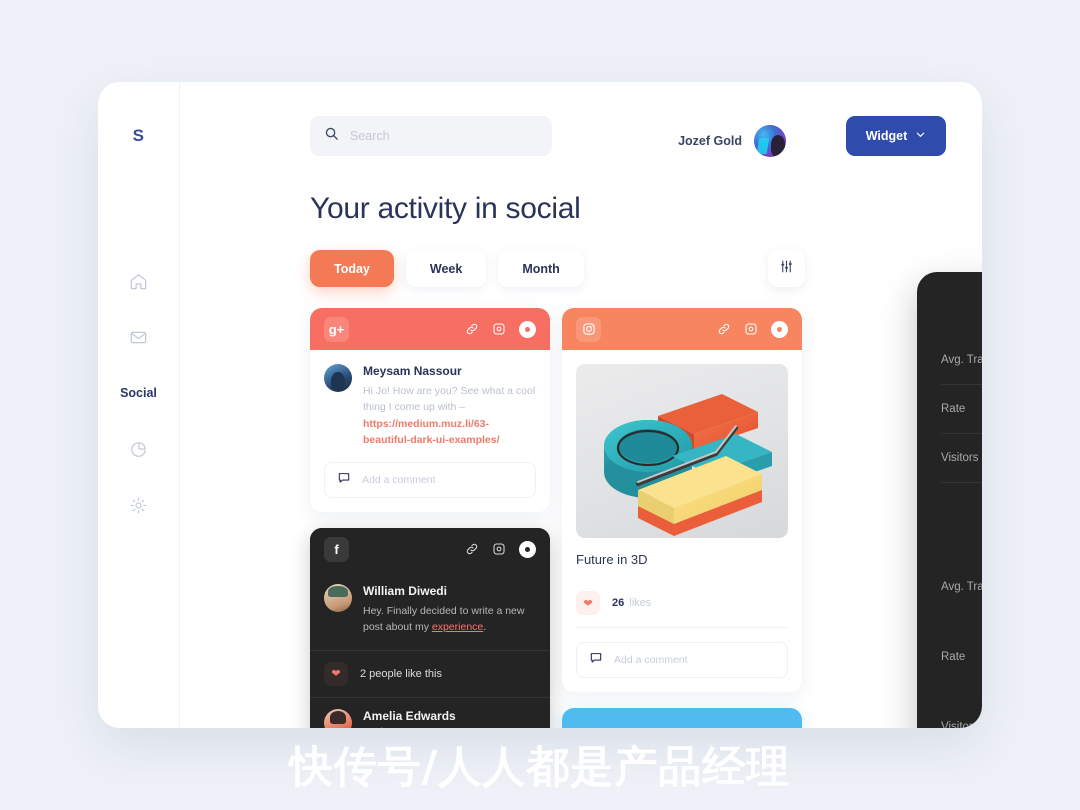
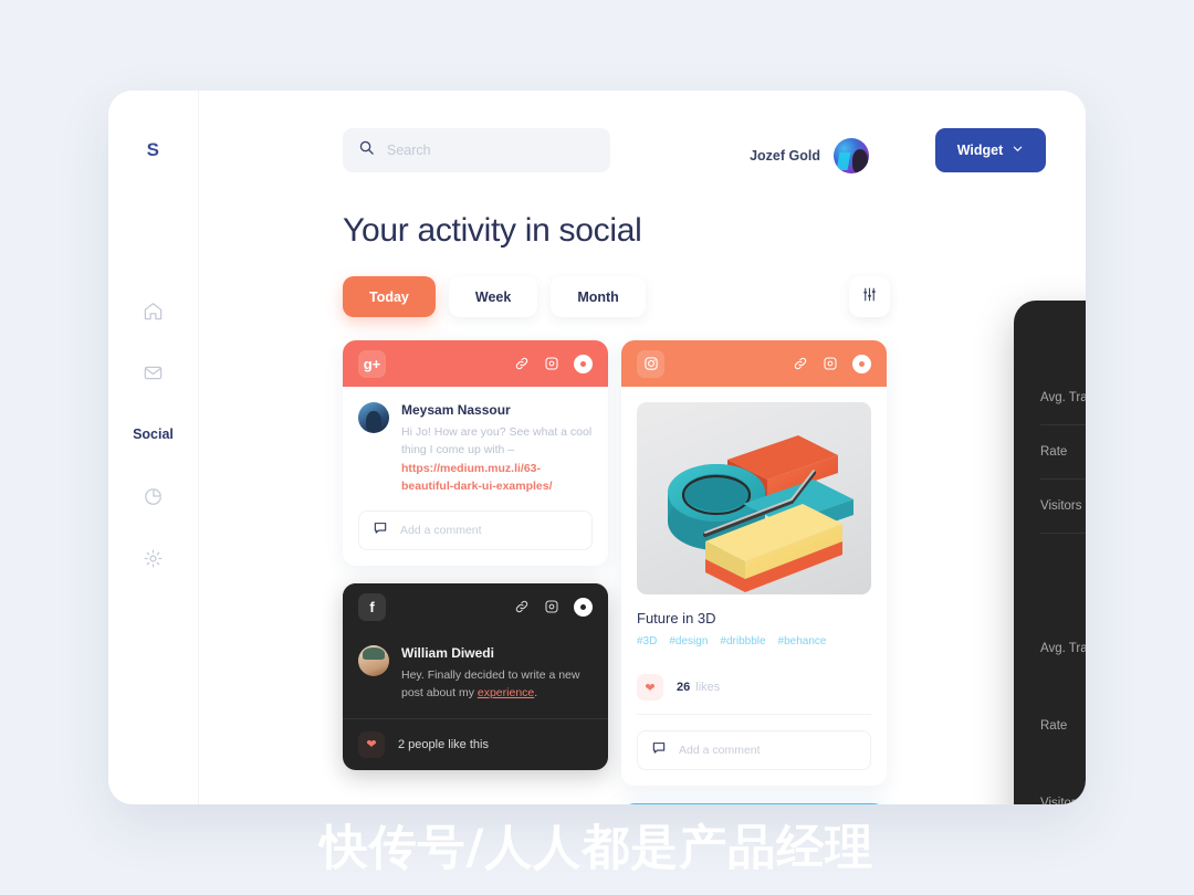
  S
  Social
  Search
  Jozef Gold
  Widget
  Your activity in social
  Today
  Week
  Month
  g+
  Meysam Nassour
  Hi Jo! How are you? See what a cool thing I come up with – https://medium.muz.li/63-beautiful-dark-ui-examples/
  Add a comment
  f
  William Diwedi
  Hey. Finally decided to write a new post about my experience.
  ❤
  2 people like this
- Amelia Edwards
  Future in 3D
+ #3D
+ #design
+ #dribbble
+ #behance
  ❤
  26
  likes
  Add a comment
  Rate
  Visitors
  Rate
  Visitors
  快传号/人人都是产品经理
